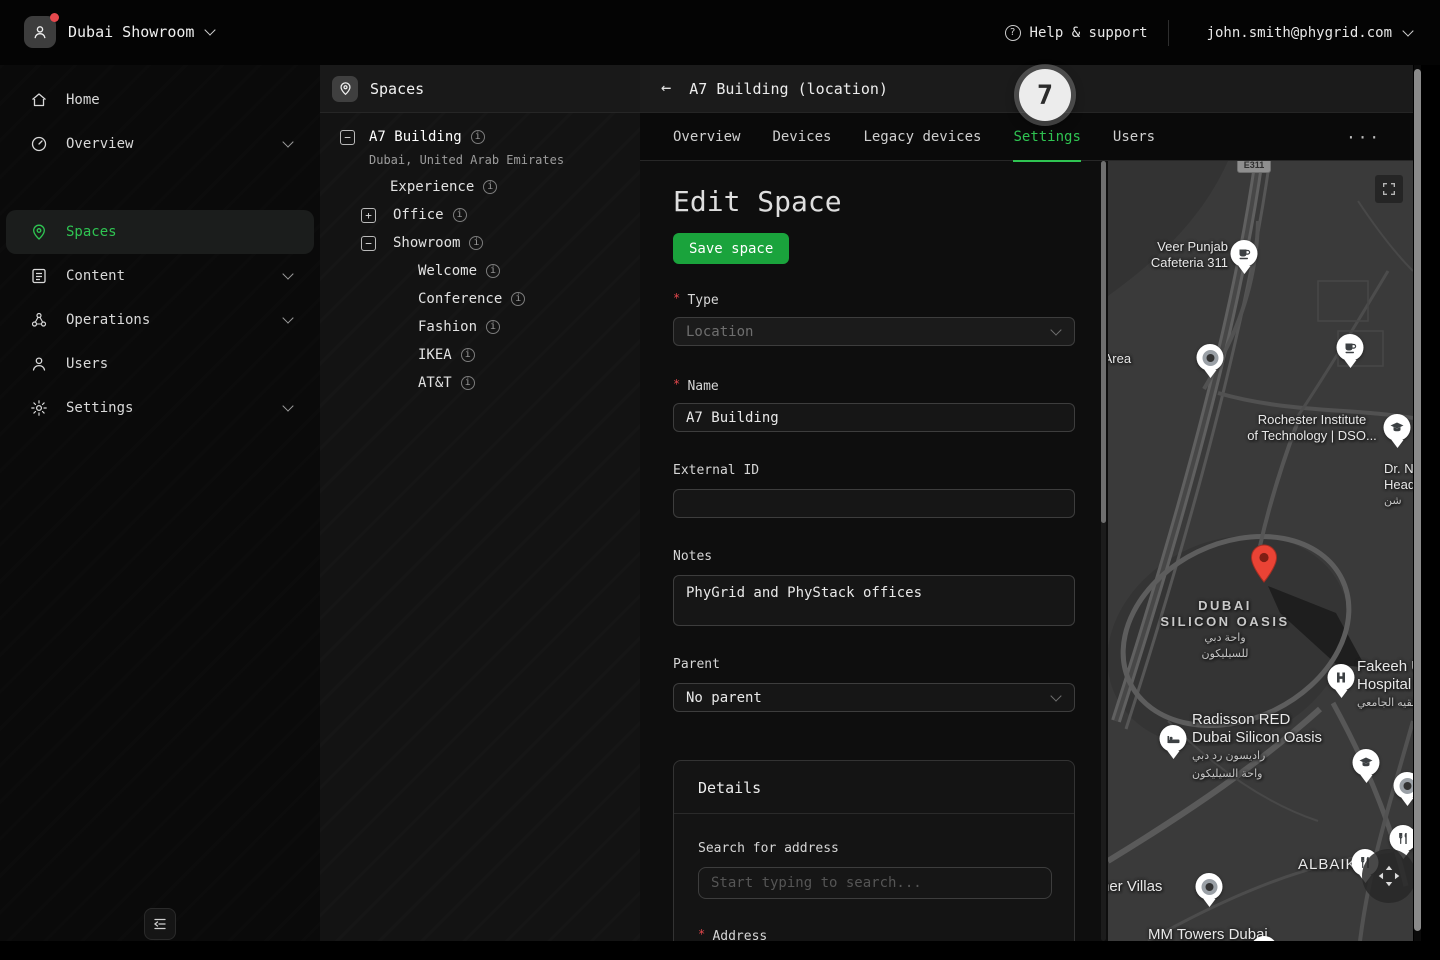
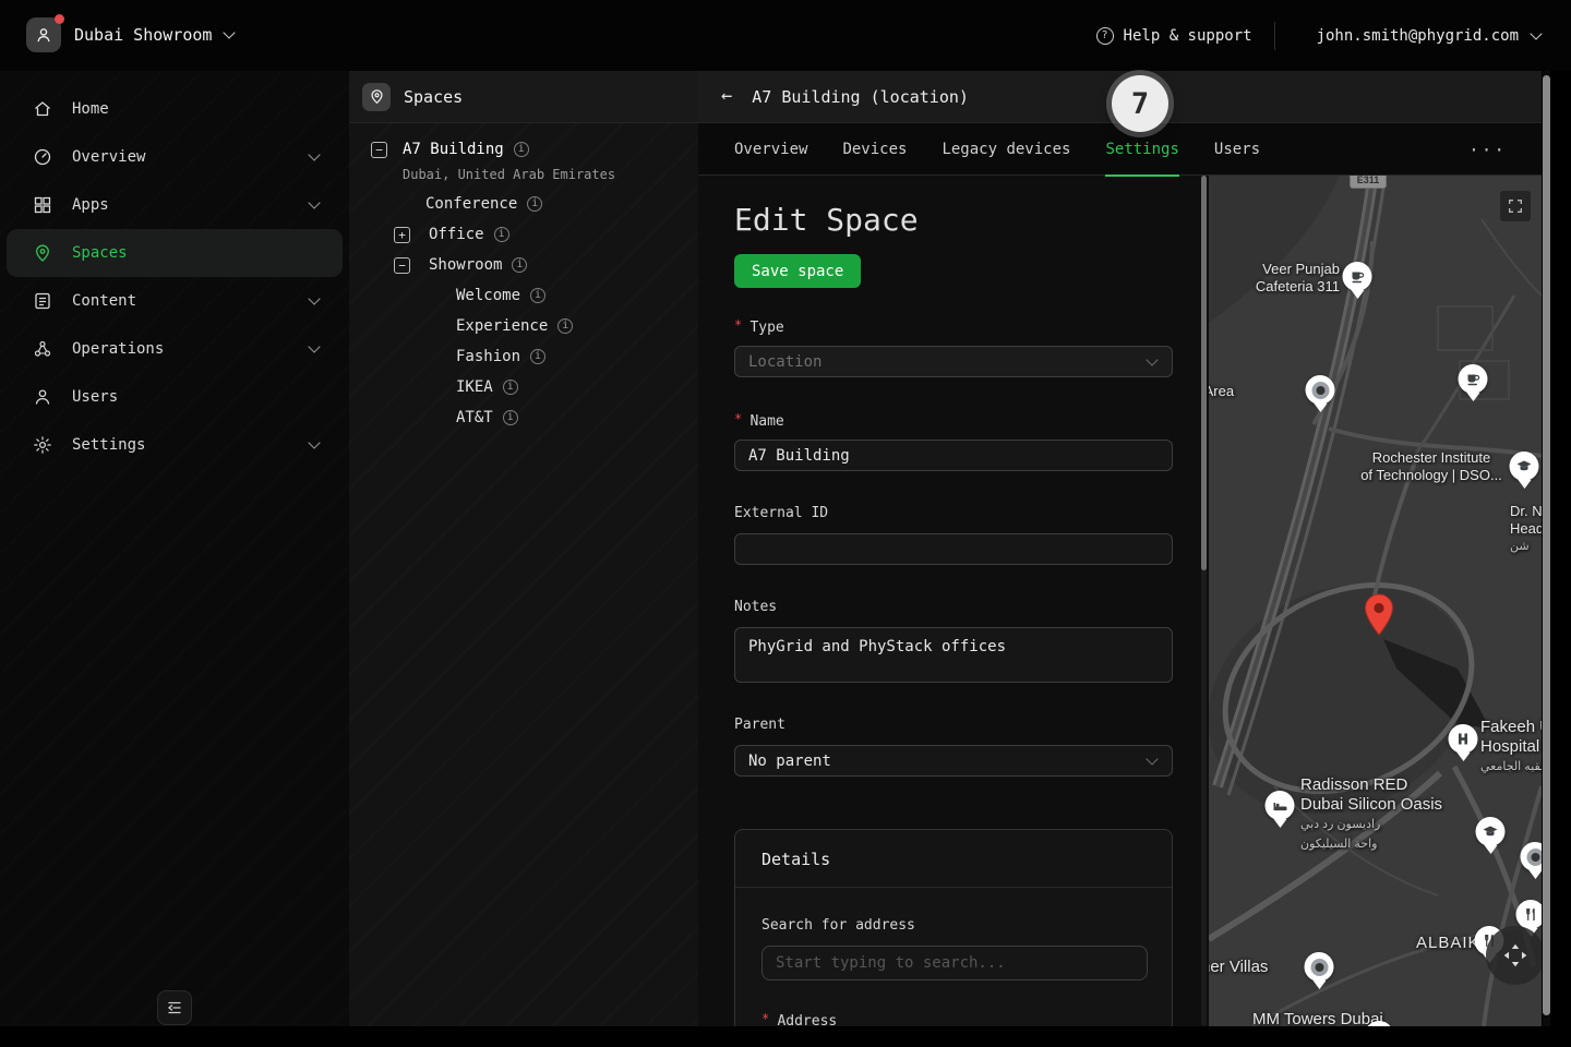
  Dubai Showroom
  Help & support
  john.smith@phygrid.com
  Home
  Overview
+ Apps
  Spaces
  Content
  Operations
  Users
  Settings
  Spaces
  −
  A7 Building
  Dubai, United Arab Emirates
- Experience
+ Conference
  +
  Office
  −
  Showroom
  Welcome
- Conference
+ Experience
  Fashion
  IKEA
  AT&T
  A7 Building (location)
  Overview
  Devices
  Legacy devices
  Settings
  Users
  Edit Space
  Save space
  Type
  Location
  Name
  A7 Building
  External ID
  Notes
  PhyGrid and PhyStack offices
  Parent
  No parent
  Details
  Search for address
  Start typing to search...
  Address
  7
  E311
  Veer Punjab
  Cafeteria 311
  Rochester Institute
  of Technology | DSO...
  Dr. N
  شن
- DUBAI
- SILICON OASIS
- واحة دبي
- للسيليكون
  Fakeeh
  Hospital
  قيه الجامعي
  Radisson RED
  Dubai Silicon Oasis
  راديسون رد دبي
  واحة السيليكون
  ALBAI
  er Villas
  MM Towers Dubai
